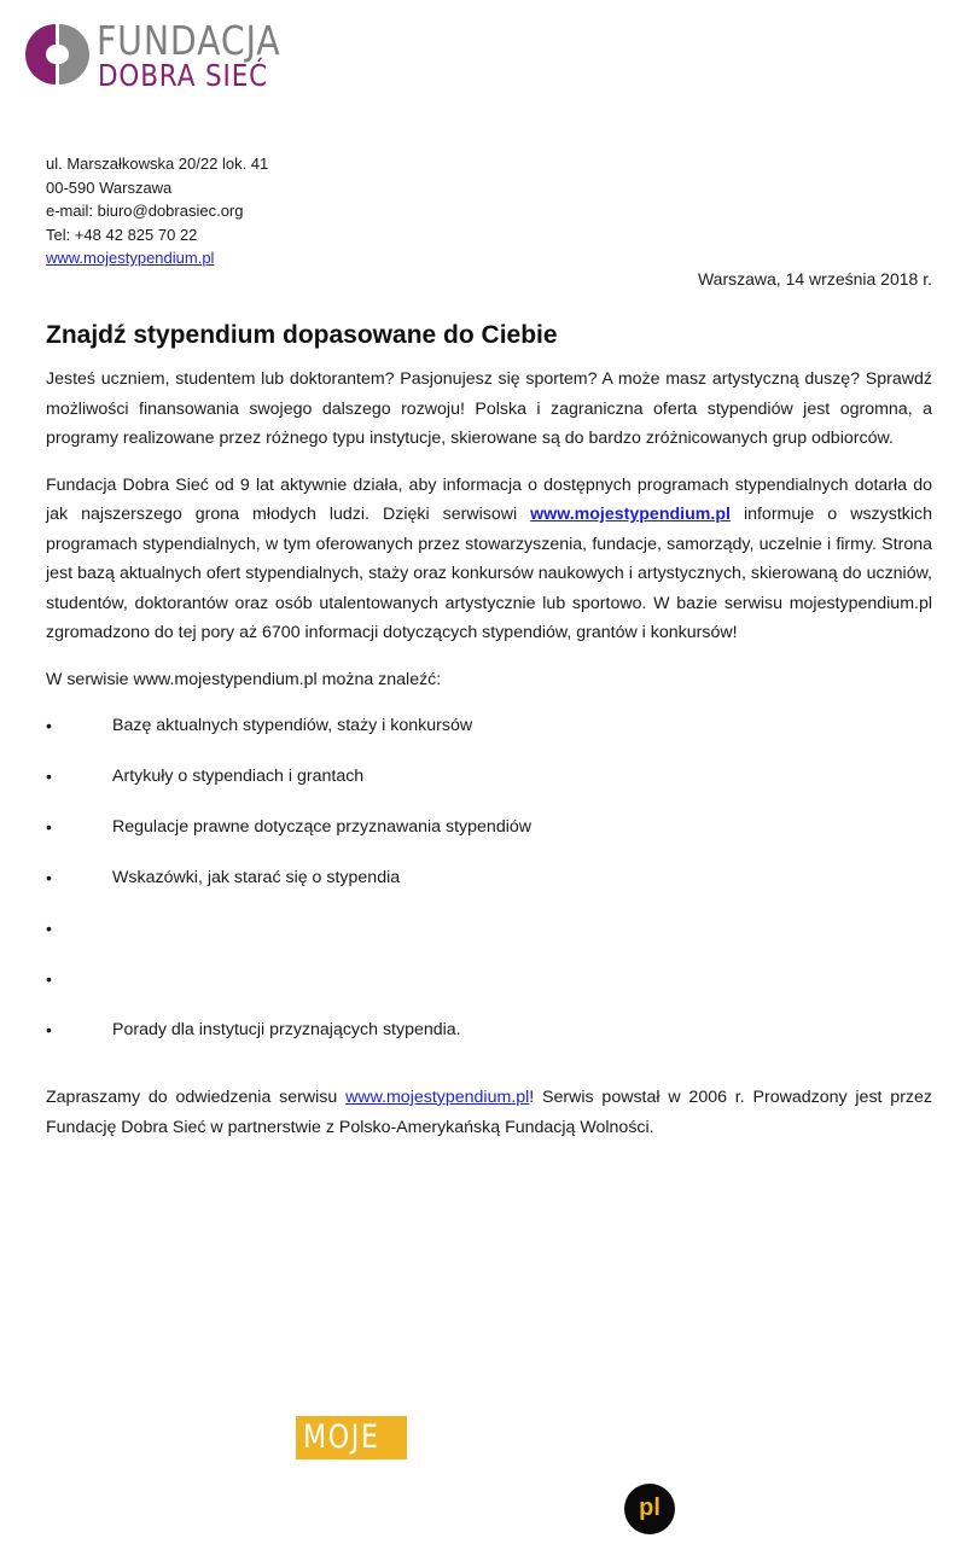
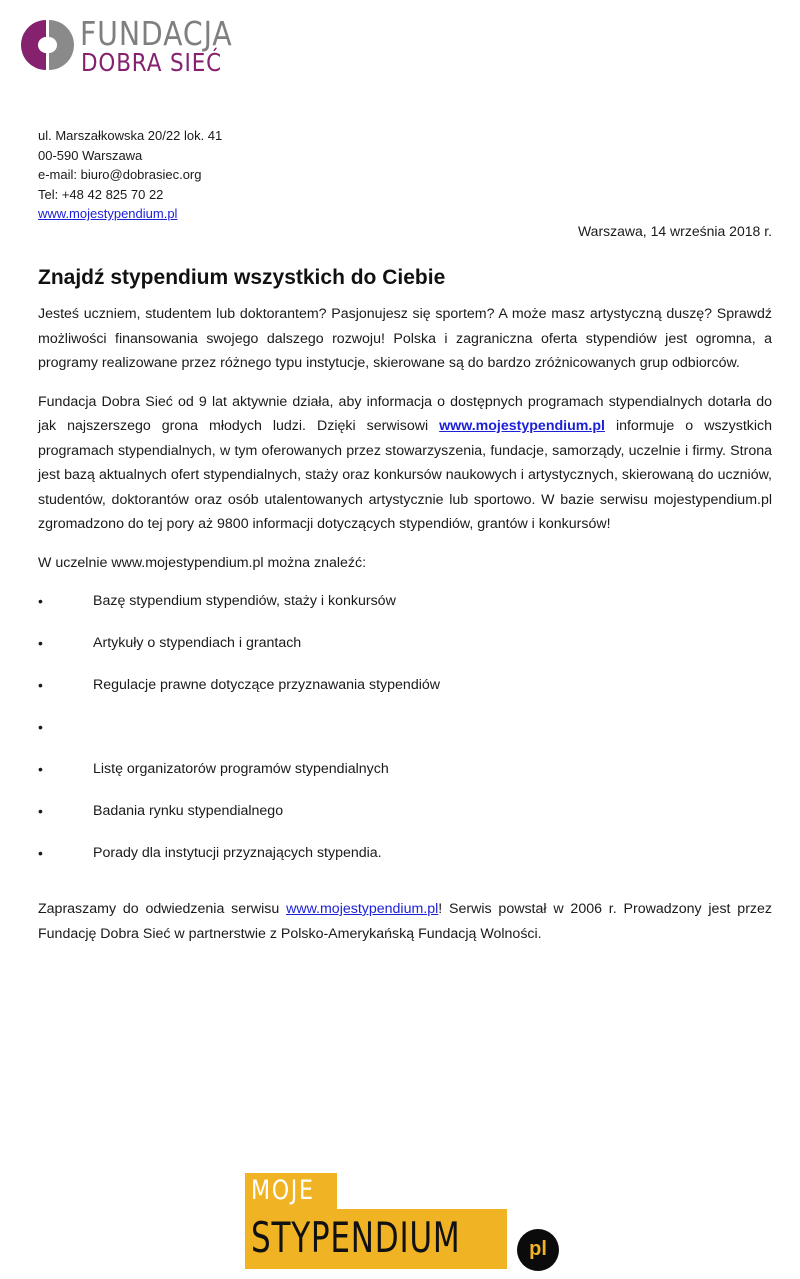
  FUNDACJA
  DOBRA SIEĆ
  ul. Marszałkowska 20/22 lok. 41
  00-590 Warszawa
  e-mail: biuro@dobrasiec.org
  Tel: +48 42 825 70 22
  www.mojestypendium.pl
  Warszawa, 14 września 2018 r.
- Znajdź stypendium dopasowane do Ciebie
+ Znajdź stypendium wszystkich do Ciebie
  Jesteś uczniem, studentem lub doktorantem? Pasjonujesz się sportem? A może masz artystyczną duszę? Sprawdź możliwości finansowania swojego dalszego rozwoju! Polska i zagraniczna oferta stypendiów jest ogromna, a programy realizowane przez różnego typu instytucje, skierowane są do bardzo zróżnicowanych grup odbiorców.
- Fundacja Dobra Sieć od 9 lat aktywnie działa, aby informacja o dostępnych programach stypendialnych dotarła do jak najszerszego grona młodych ludzi. Dzięki serwisowi www.mojestypendium.pl informuje o wszystkich programach stypendialnych, w tym oferowanych przez stowarzyszenia, fundacje, samorządy, uczelnie i firmy. Strona jest bazą aktualnych ofert stypendialnych, staży oraz konkursów naukowych i artystycznych, skierowaną do uczniów, studentów, doktorantów oraz osób utalentowanych artystycznie lub sportowo. W bazie serwisu mojestypendium.pl zgromadzono do tej pory aż 6700 informacji dotyczących stypendiów, grantów i konkursów!
+ Fundacja Dobra Sieć od 9 lat aktywnie działa, aby informacja o dostępnych programach stypendialnych dotarła do jak najszerszego grona młodych ludzi. Dzięki serwisowi www.mojestypendium.pl informuje o wszystkich programach stypendialnych, w tym oferowanych przez stowarzyszenia, fundacje, samorządy, uczelnie i firmy. Strona jest bazą aktualnych ofert stypendialnych, staży oraz konkursów naukowych i artystycznych, skierowaną do uczniów, studentów, doktorantów oraz osób utalentowanych artystycznie lub sportowo. W bazie serwisu mojestypendium.pl zgromadzono do tej pory aż 9800 informacji dotyczących stypendiów, grantów i konkursów!
- W serwisie www.mojestypendium.pl można znaleźć:
+ W uczelnie www.mojestypendium.pl można znaleźć:
  •
- Bazę aktualnych stypendiów, staży i konkursów
+ Bazę stypendium stypendiów, staży i konkursów
  •
  Artykuły o stypendiach i grantach
  •
  Regulacje prawne dotyczące przyznawania stypendiów
  •
- Wskazówki, jak starać się o stypendia
  •
+ Listę organizatorów programów stypendialnych
  •
+ Badania rynku stypendialnego
  •
  Porady dla instytucji przyznających stypendia.
  Zapraszamy do odwiedzenia serwisu www.mojestypendium.pl! Serwis powstał w 2006 r. Prowadzony jest przez Fundację Dobra Sieć w partnerstwie z Polsko-Amerykańską Fundacją Wolności.
  MOJE
+ STYPENDIUM
  pl
